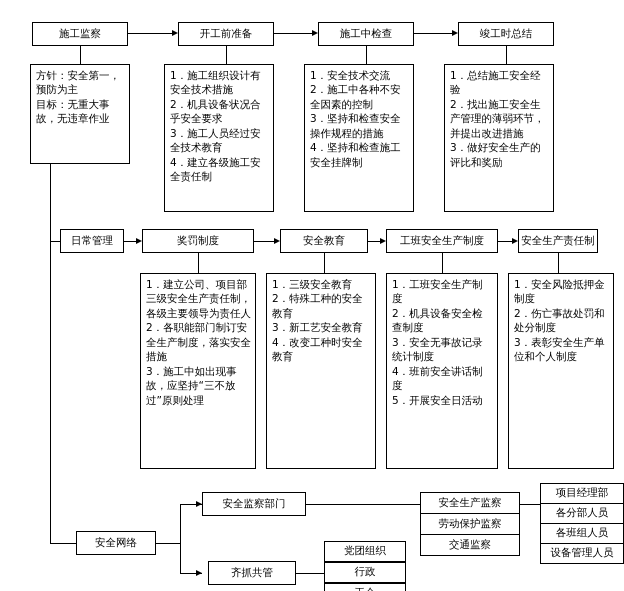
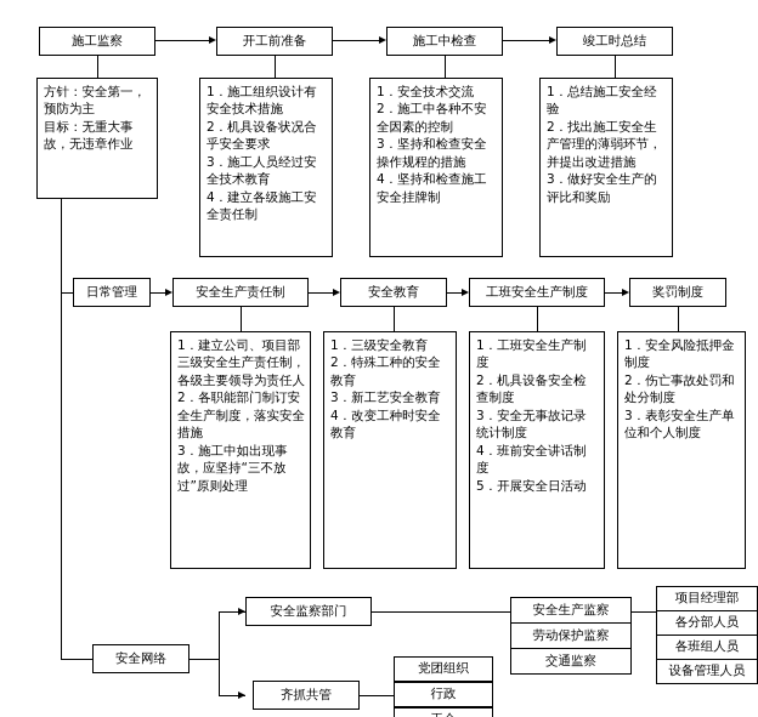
  施工监察
  开工前准备
  施工中检查
  竣工时总结
  方针：安全第一，预防为主
  目标：无重大事故，无违章作业
  1．施工组织设计有安全技术措施
  2．机具设备状况合乎安全要求
  3．施工人员经过安全技术教育
  4．建立各级施工安全责任制
  1．安全技术交流
  2．施工中各种不安全因素的控制
  3．坚持和检查安全操作规程的措施
  4．坚持和检查施工安全挂牌制
  1．总结施工安全经验
  2．找出施工安全生产管理的薄弱环节，并提出改进措施
  3．做好安全生产的评比和奖励
  日常管理
- 奖罚制度
+ 安全生产责任制
  安全教育
  工班安全生产制度
- 安全生产责任制
+ 奖罚制度
  1．建立公司、项目部三级安全生产责任制，各级主要领导为责任人
  2．各职能部门制订安全生产制度，落实安全措施
  3．施工中如出现事故，应坚持“三不放过”原则处理
  1．三级安全教育
  2．特殊工种的安全教育
  3．新工艺安全教育
  4．改变工种时安全教育
  1．工班安全生产制度
  2．机具设备安全检查制度
  3．安全无事故记录统计制度
  4．班前安全讲话制度
  5．开展安全日活动
  1．安全风险抵押金制度
  2．伤亡事故处罚和处分制度
  3．表彰安全生产单位和个人制度
  安全网络
  安全监察部门
  齐抓共管
  安全生产监察
  劳动保护监察
  交通监察
  项目经理部
  各分部人员
  各班组人员
  设备管理人员
  党团组织
  行政
